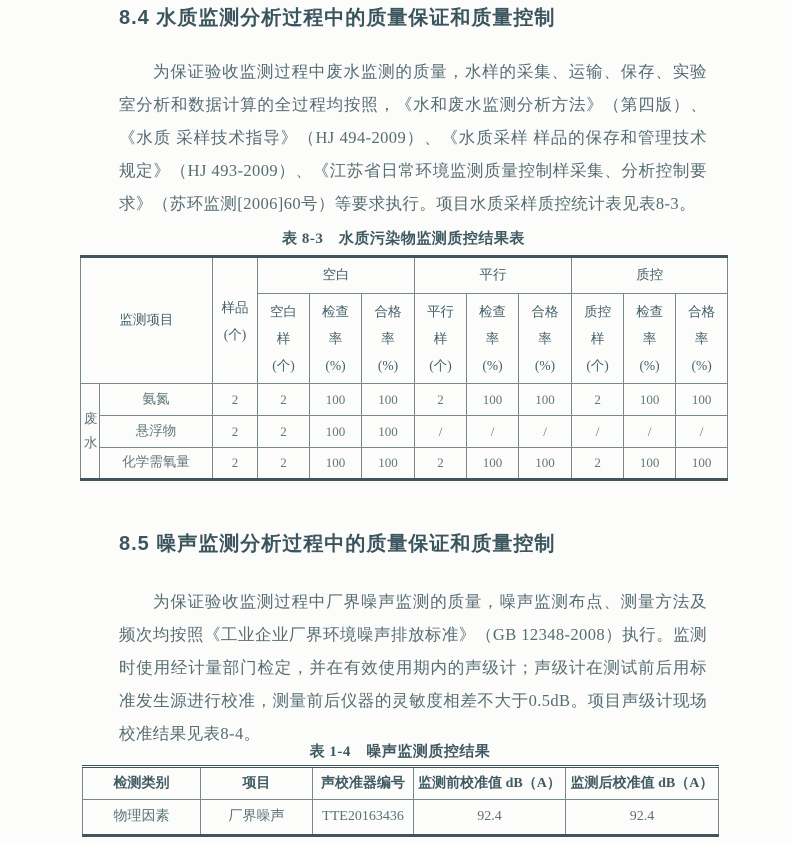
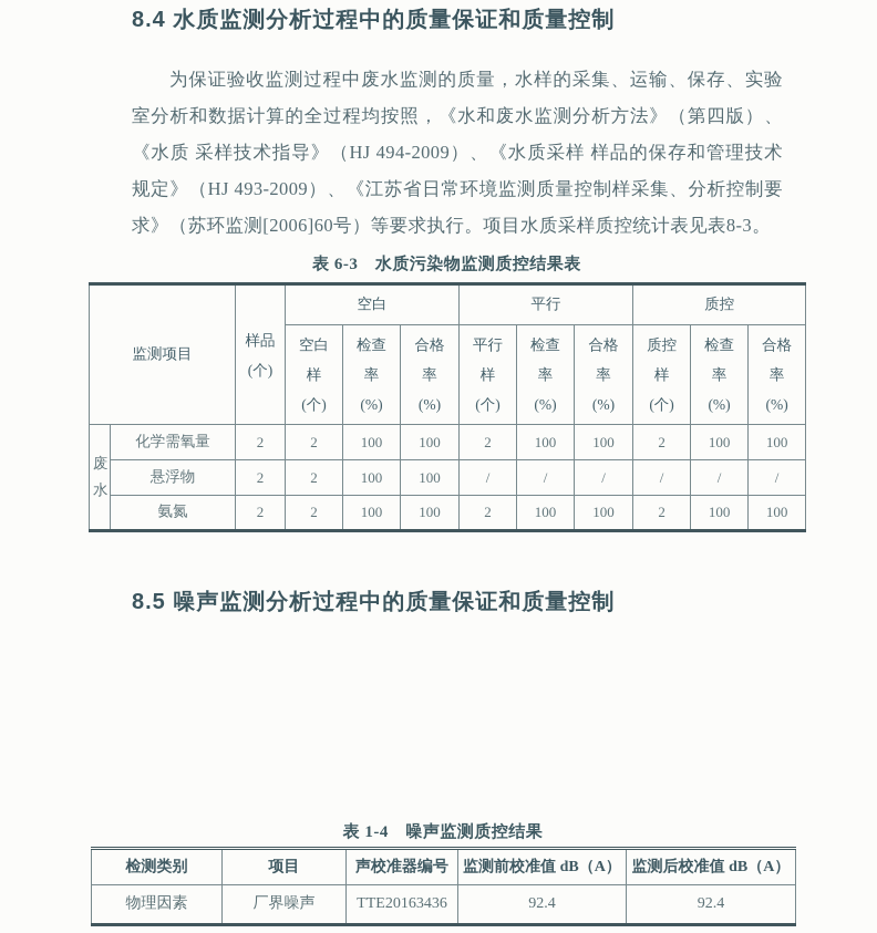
  8.4 水质监测分析过程中的质量保证和质量控制
  为保证验收监测过程中废水监测的质量，水样的采集、运输、保存、实验室分析和数据计算的全过程均按照，《水和废水监测分析方法》（第四版）、《水质 采样技术指导》（HJ 494-2009）、《水质采样 样品的保存和管理技术规定》（HJ 493-2009）、《江苏省日常环境监测质量控制样采集、分析控制要求》（苏环监测[2006]60号）等要求执行。项目水质采样质控统计表见表8-3。
- 表 8-3 水质污染物监测质控结果表
+ 表 6-3 水质污染物监测质控结果表
  监测项目	样品 (个)	空白	平行	质控
  空白 样 (个)	检查 率 (%)	合格 率 (%)	平行 样 (个)	检查 率 (%)	合格 率 (%)	质控 样 (个)	检查 率 (%)	合格 率 (%)
- 废水	氨氮	2	2	100	100	2	100	100	2	100	100
+ 废水	化学需氧量	2	2	100	100	2	100	100	2	100	100
  悬浮物	2	2	100	100	/	/	/	/	/	/
- 化学需氧量	2	2	100	100	2	100	100	2	100	100
+ 氨氮	2	2	100	100	2	100	100	2	100	100
  8.5 噪声监测分析过程中的质量保证和质量控制
- 为保证验收监测过程中厂界噪声监测的质量，噪声监测布点、测量方法及频次均按照《工业企业厂界环境噪声排放标准》（GB 12348-2008）执行。监测时使用经计量部门检定，并在有效使用期内的声级计；声级计在测试前后用标准发生源进行校准，测量前后仪器的灵敏度相差不大于0.5dB。项目声级计现场校准结果见表8-4。
  表 1-4 噪声监测质控结果
  检测类别	项目	声校准器编号	监测前校准值 dB（A）	监测后校准值 dB（A）
  物理因素	厂界噪声	TTE20163436	92.4	92.4
